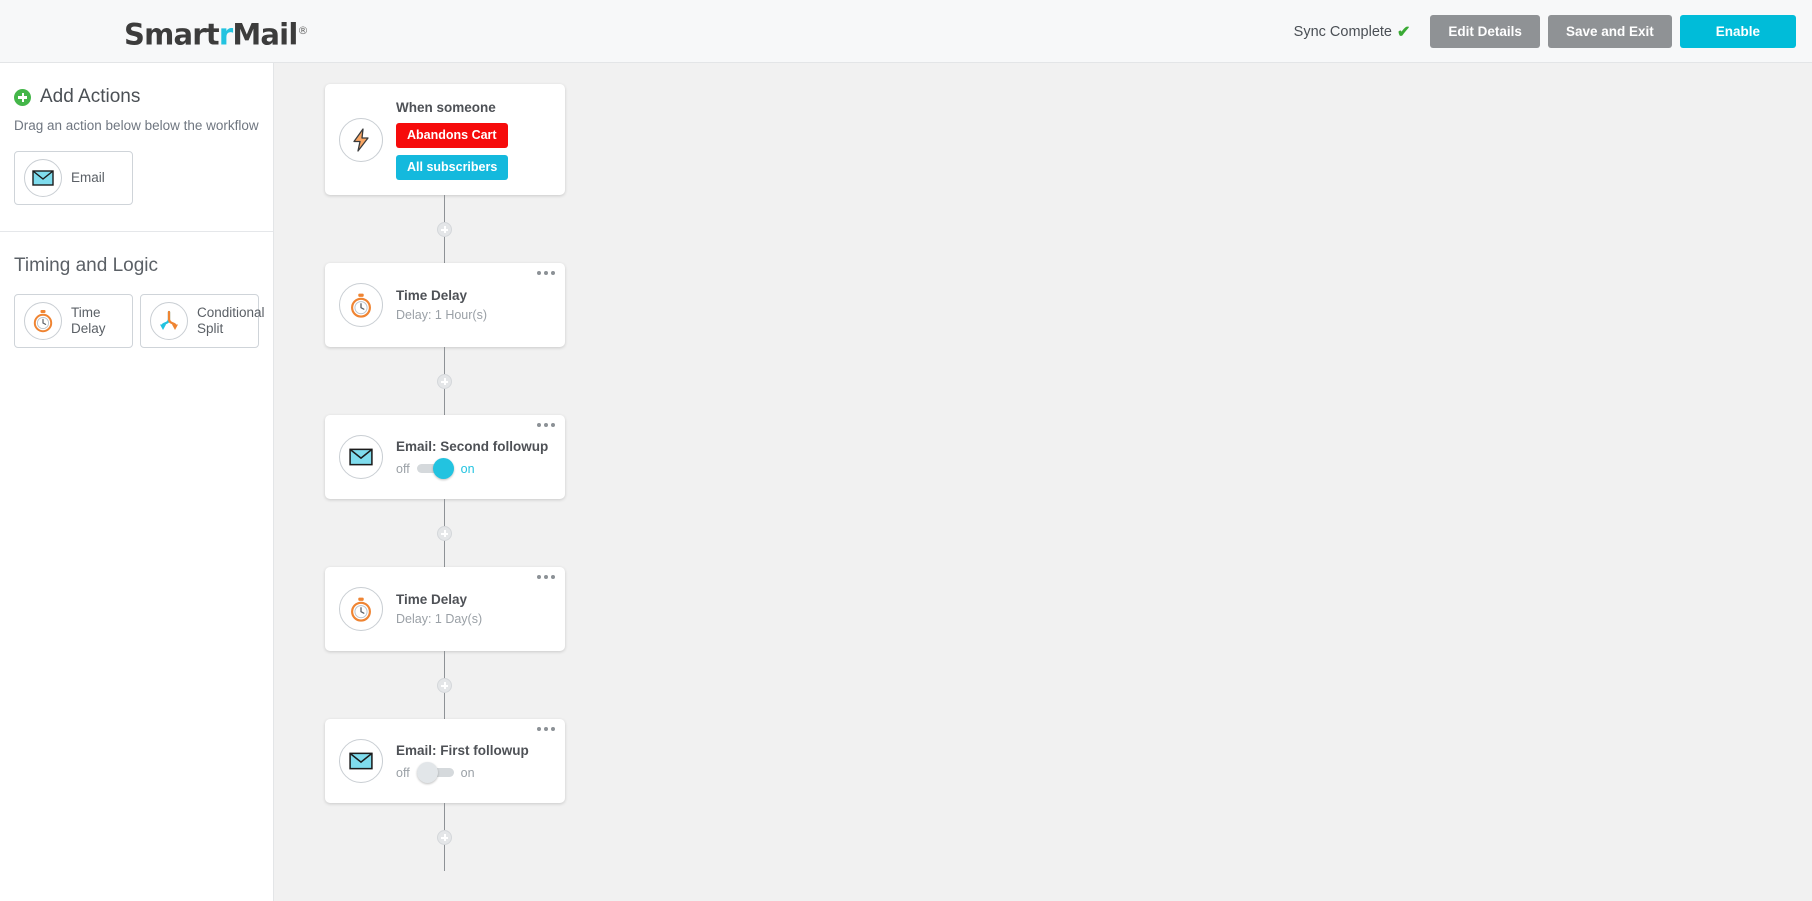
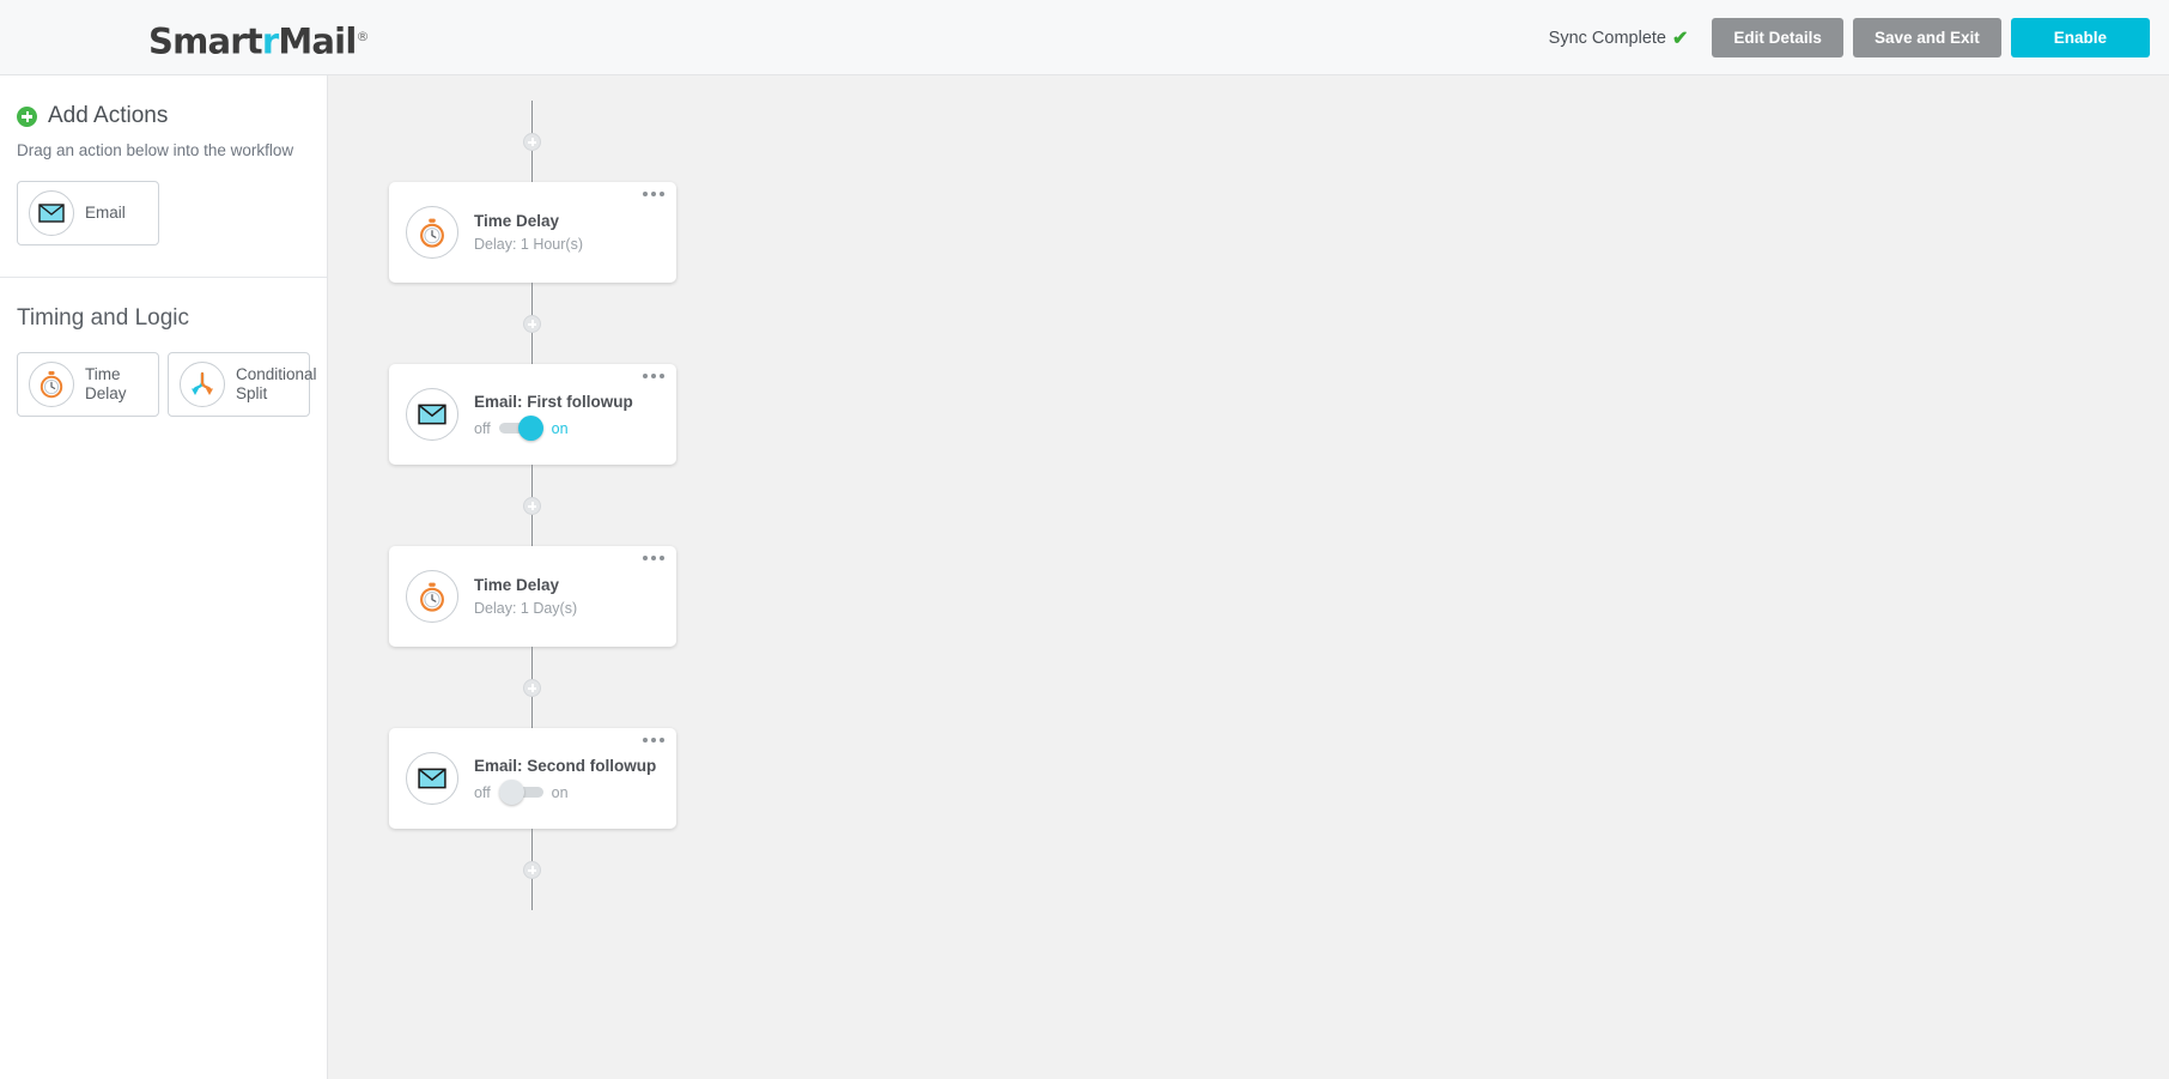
  SmartrMail®
  Sync Complete
  ✔
  Edit Details
  Save and Exit
  Enable
  Add Actions
- Drag an action below below the workflow
+ Drag an action below into the workflow
  Email
  Timing and Logic
  Time Delay
  Conditional Split
- When someone
- Abandons Cart
- All subscribers
  Time Delay
  Delay: 1 Hour(s)
- Email: Second followup
+ Email: First followup
  off
  on
  Time Delay
  Delay: 1 Day(s)
- Email: First followup
+ Email: Second followup
  off
  on
